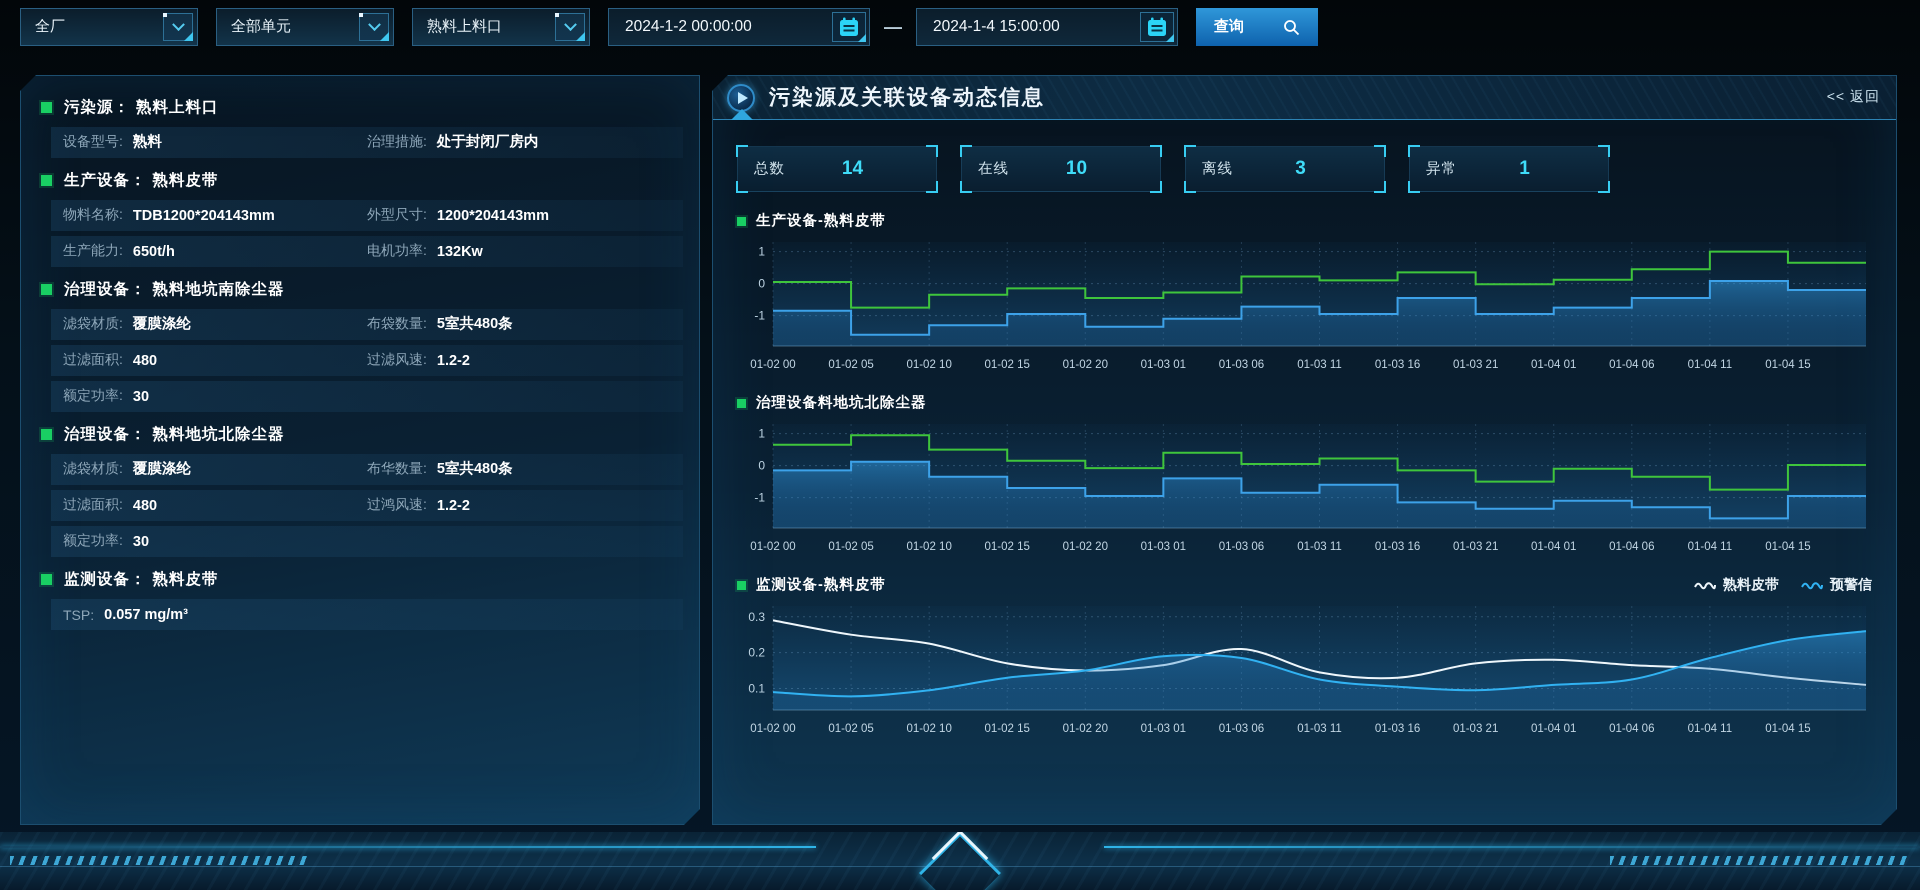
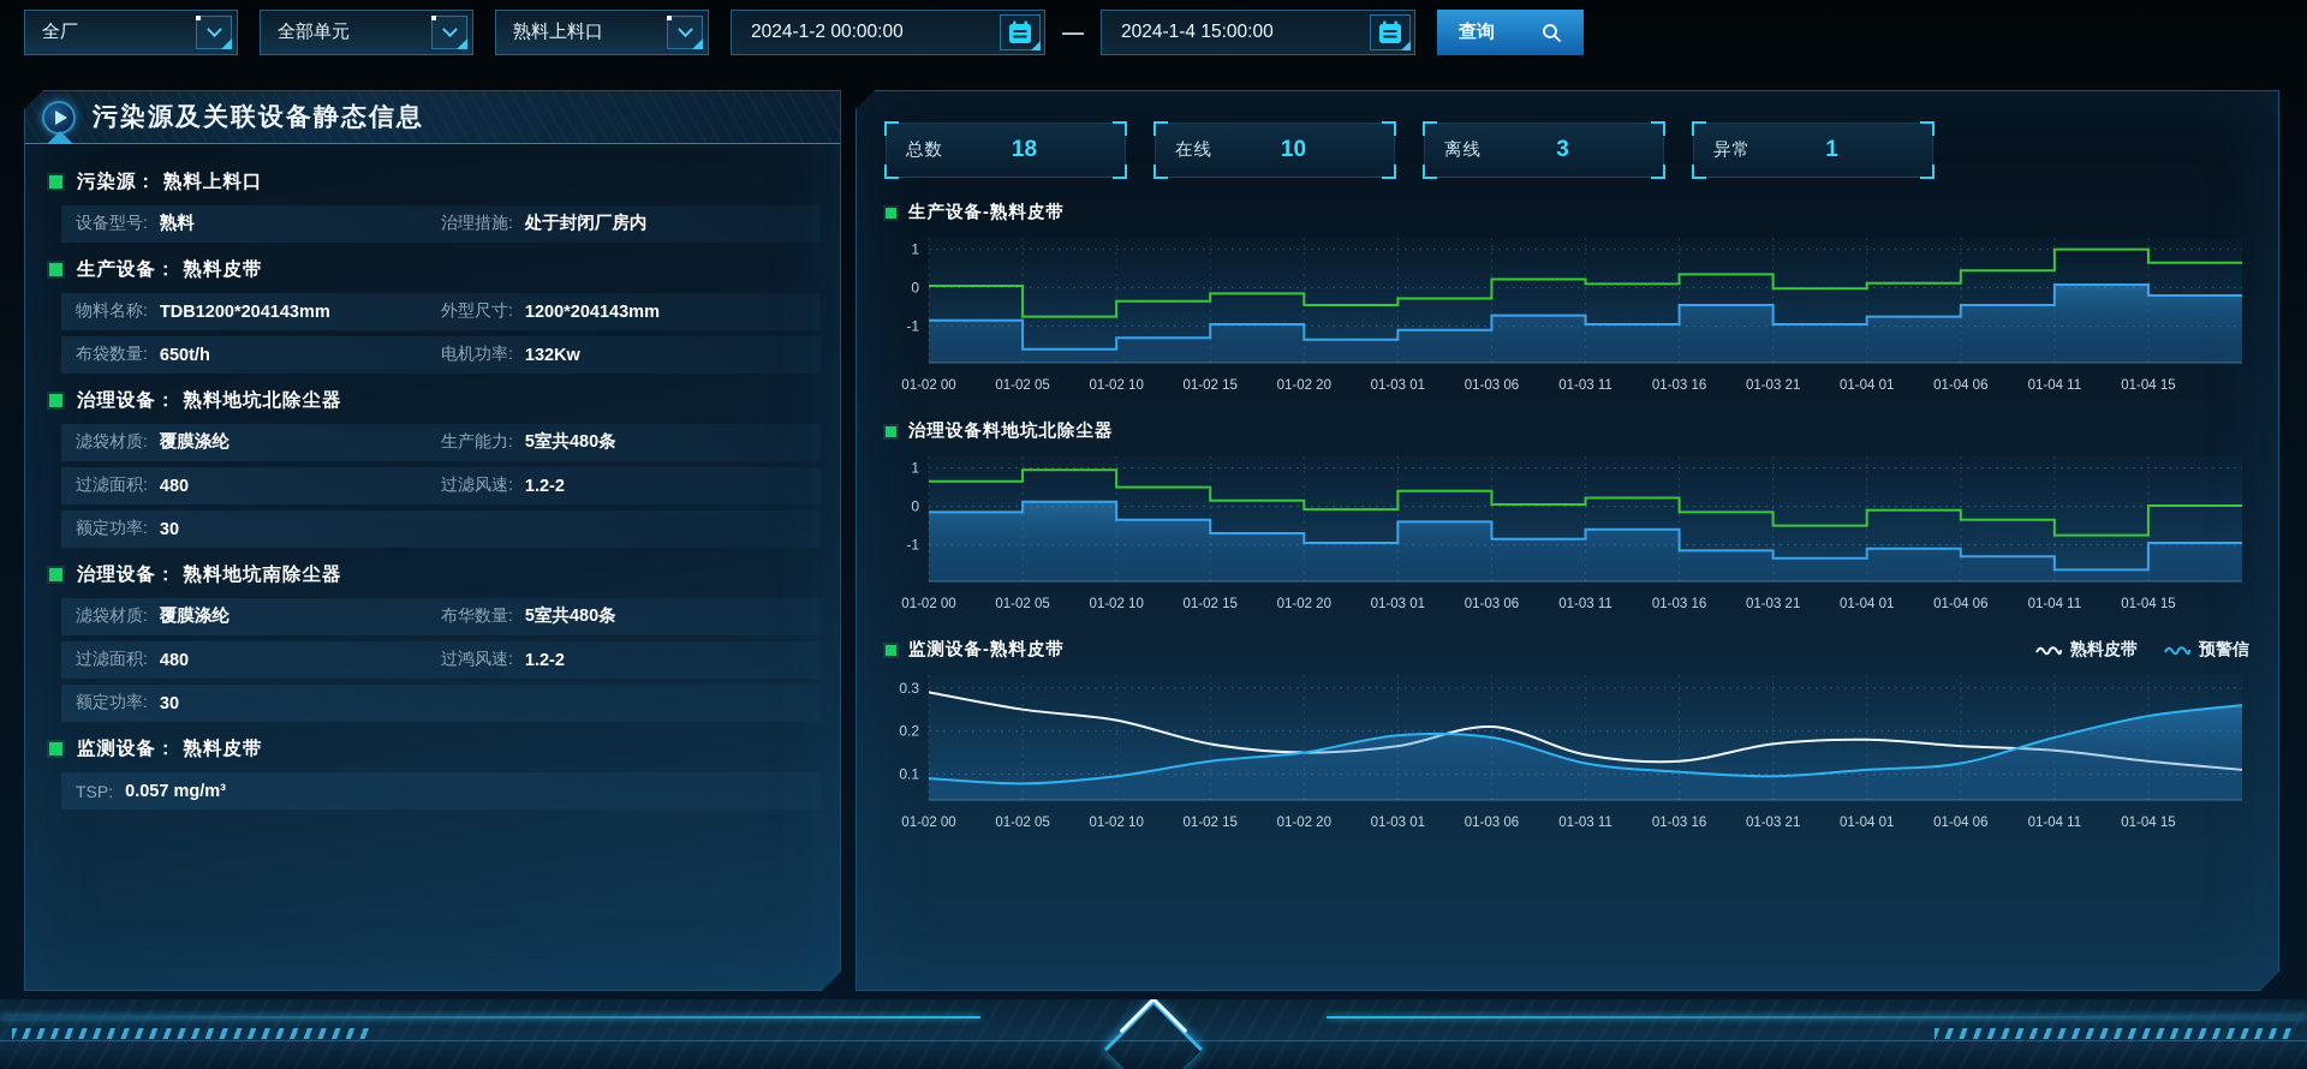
  全厂
  全部单元
  熟料上料口
  2024-1-2 00:00:00
  —
  2024-1-4 15:00:00
  查询
+ 污染源及关联设备静态信息
  污染源：
  熟料上料口
  设备型号:
  熟料
  治理措施:
  处于封闭厂房内
  生产设备：
  熟料皮带
  物料名称:
  TDB1200*204143mm
  外型尺寸:
  1200*204143mm
- 生产能力:
+ 布袋数量:
  650t/h
  电机功率:
  132Kw
  治理设备：
- 熟料地坑南除尘器
+ 熟料地坑北除尘器
  滤袋材质:
  覆膜涤纶
- 布袋数量:
+ 生产能力:
  5室共480条
  过滤面积:
  480
  过滤风速:
  1.2-2
  额定功率:
  30
  治理设备：
- 熟料地坑北除尘器
+ 熟料地坑南除尘器
  滤袋材质:
  覆膜涤纶
  布华数量:
  5室共480条
  过滤面积:
  480
  过鸿风速:
  1.2-2
  额定功率:
  30
  监测设备：
  熟料皮带
  TSP:
  0.057 mg/m³
- 污染源及关联设备动态信息
- << 返回
  总数
- 14
+ 18
  在线
  10
  离线
  3
  异常
  1
  生产设备-熟料皮带
  1
  0
  -1
  01-02 00
  01-02 05
  01-02 10
  01-02 15
  01-02 20
  01-03 01
  01-03 06
  01-03 11
  01-03 16
  01-03 21
  01-04 01
  01-04 06
  01-04 11
  01-04 15
  治理设备料地坑北除尘器
  1
  0
  -1
  01-02 00
  01-02 05
  01-02 10
  01-02 15
  01-02 20
  01-03 01
  01-03 06
  01-03 11
  01-03 16
  01-03 21
  01-04 01
  01-04 06
  01-04 11
  01-04 15
  监测设备-熟料皮带
  熟料皮带
  预警信
  0.3
  0.2
  0.1
  01-02 00
  01-02 05
  01-02 10
  01-02 15
  01-02 20
  01-03 01
  01-03 06
  01-03 11
  01-03 16
  01-03 21
  01-04 01
  01-04 06
  01-04 11
  01-04 15
